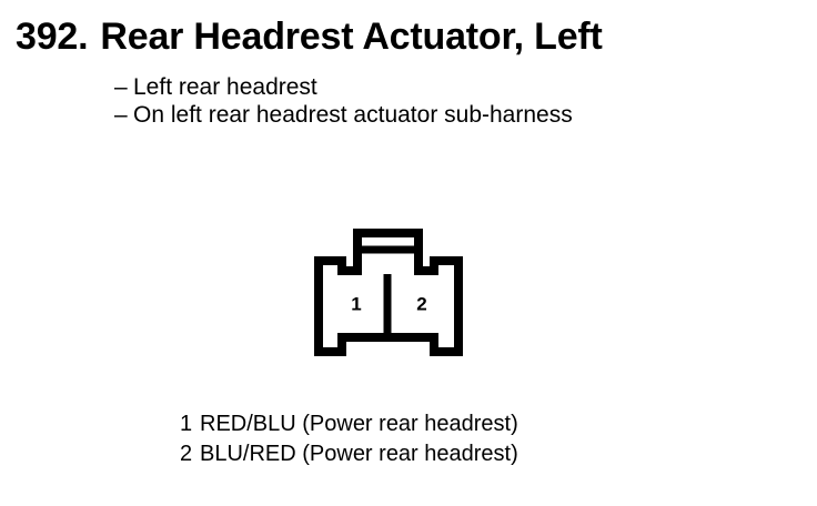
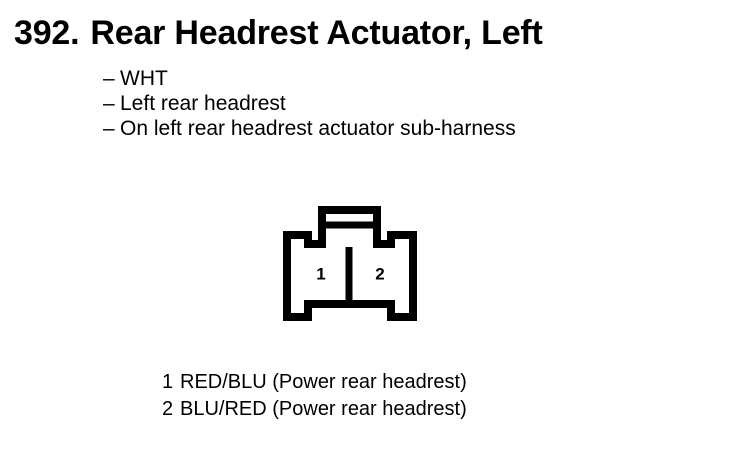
  392. Rear Headrest Actuator, Left
+ – WHT
  – Left rear headrest
  – On left rear headrest actuator sub-harness
  1
  2
  1 RED/BLU (Power rear headrest)
  2 BLU/RED (Power rear headrest)
